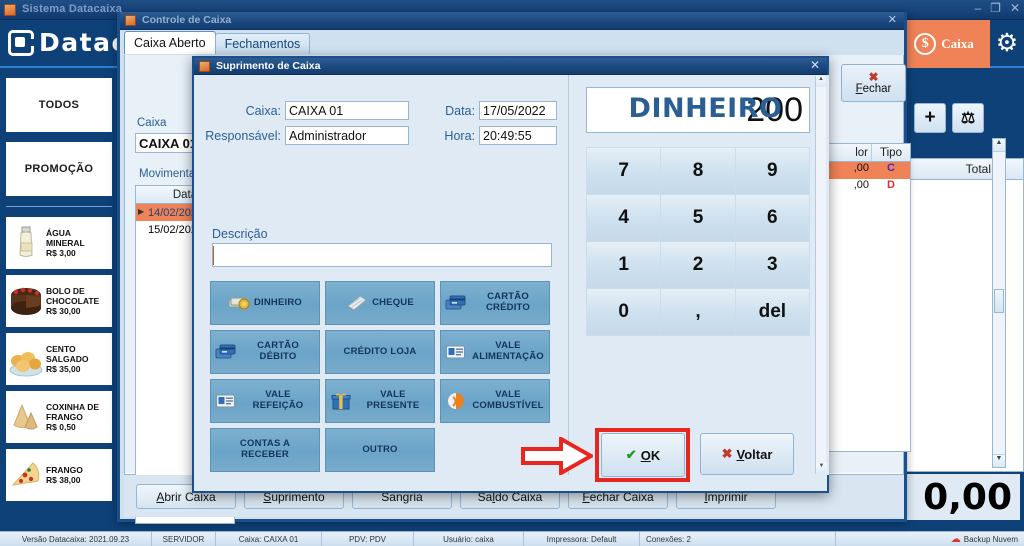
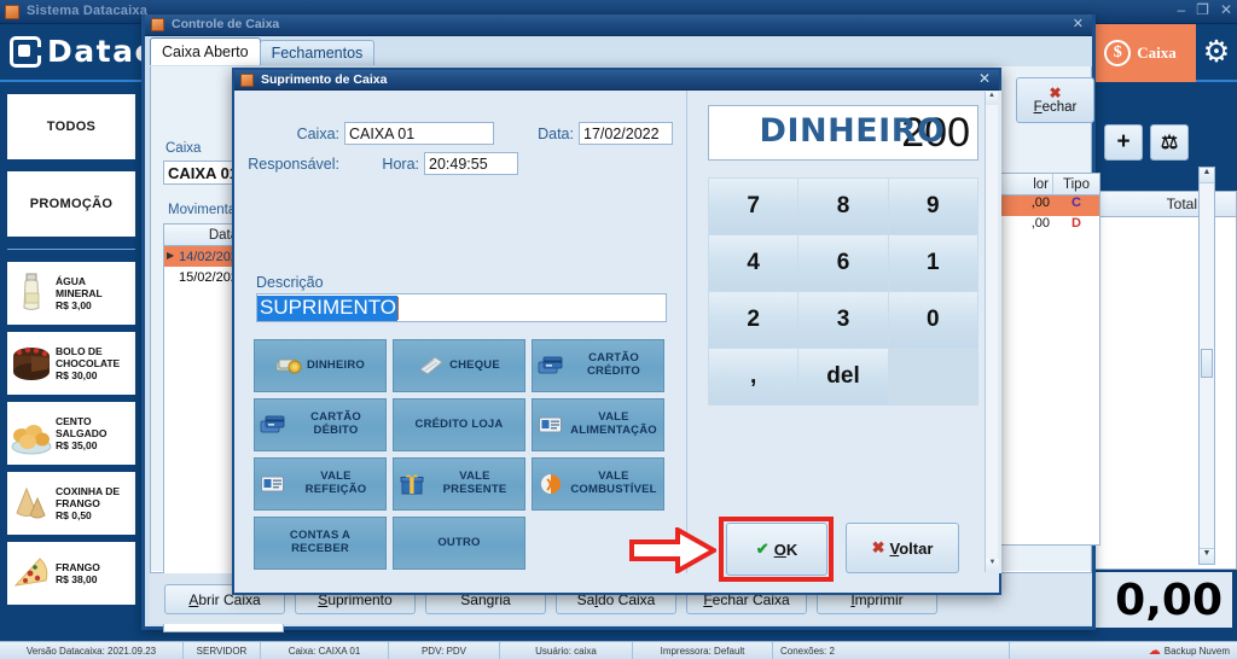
  Sistema Datacaixa
  –
  ❐
  ✕
  Data
  $
  Caixa
  ⚙
  TODOS
  PROMOÇÃO
  ÁGUA MINERAL
  R$ 3,00
  BOLO DE CHOCOLATE
  R$ 30,00
  CENTO SALGADO
  R$ 35,00
  COXINHA DE FRANGO
  R$ 0,50
  FRANGO
  R$ 38,00
  +
  ⚖
  Total
  0,00
  Versão Datacaixa: 2021.09.23
  SERVIDOR
  Caixa: CAIXA 01
  PDV: PDV
  Usuário: caixa
  Impressora: Default
  Conexões: 2
  ☁
  Backup Nuvem
  Controle de Caixa
  ✕
  Caixa Aberto
  Fechamentos
  Caixa
  CAIXA 0
  Moviment
  Dat
  ▶
  14/02/20
  15/02/20
  ✖
  Fechar
  lor
  Tipo
  ,00
  C
  ,00
  D
  Abrir Caixa
  Suprimento
  Sangria
  Saldo Caixa
  Fechar Caixa
  Imprimir
  Suprimento de Caixa
  ✕
  Caixa:
  CAIXA 01
  Data:
- 17/05/2022
+ 17/02/2022
  Responsável:
- Administrador
  Hora:
  20:49:55
  Descrição
+ SUPRIMENTO
  DINHEIRO
  CHEQUE
  CARTÃO CRÉDITO
  CARTÃO DÉBITO
  CRÉDITO LOJA
  VALE ALIMENTAÇÃO
  VALE REFEIÇÃO
  VALE PRESENTE
  VALE COMBUSTÍVEL
  CONTAS A RECEBER
  OUTRO
  200
  7
  8
  9
  4
- 5
  6
  1
  2
  3
  0
  ,
  del
  DINHEIRO
  ✔
  OK
  ✖
  Voltar
